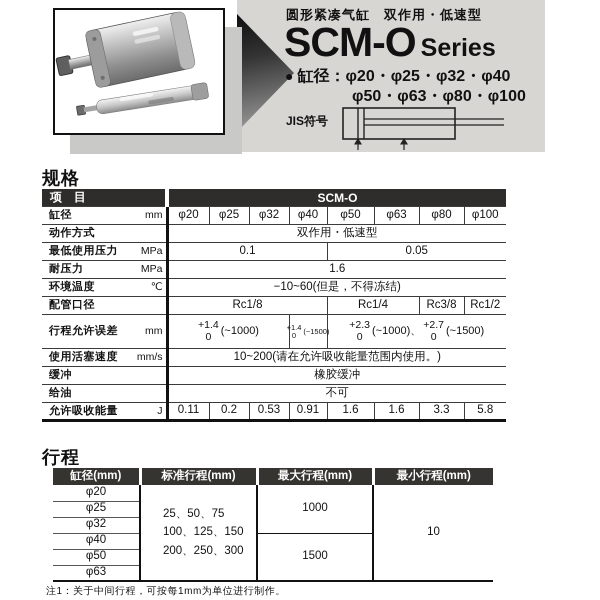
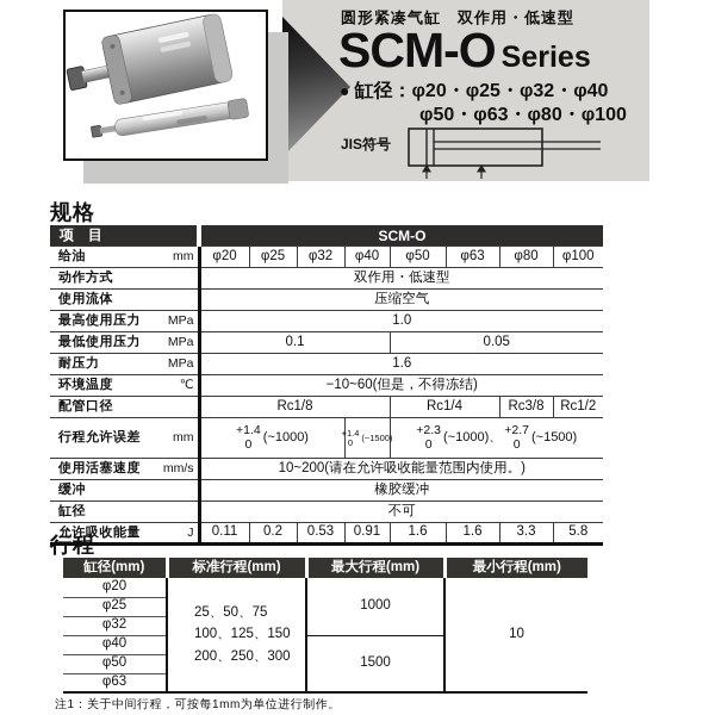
  圆形紧凑气缸 双作用・低速型
  SCM-O Series
  ● 缸径：φ20・φ25・φ32・φ40
  φ50・φ63・φ80・φ100
  JIS符号
  规格
  项 目	SCM-O
- 缸径 mm	φ20	φ25	φ32	φ40	φ50	φ63	φ80	φ100
+ 给油 mm	φ20	φ25	φ32	φ40	φ50	φ63	φ80	φ100
  动作方式	双作用・低速型
+ 使用流体	压缩空气
+ 最高使用压力 MPa	1.0
  最低使用压力 MPa	0.1	0.05
  耐压力 MPa	1.6
  环境温度 ℃	−10~60(但是，不得冻结)
  配管口径	Rc1/8	Rc1/4	Rc3/8	Rc1/2
  行程允许误差 mm	+1.40 (~1000)	+1.40 (~1500)	+2.30 (~1000)、 +2.70 (~1500)
  使用活塞速度 mm/s	10~200(请在允许吸收能量范围内使用。)
  缓冲	橡胶缓冲
- 给油	不可
+ 缸径	不可
  允许吸收能量 J	0.11	0.2	0.53	0.91	1.6	1.6	3.3	5.8
  行程
  缸径(mm)	标准行程(mm)	最大行程(mm)	最小行程(mm)
  φ20	25、50、75 100、125、150 200、250、300	1000	10
  φ25
  φ32
  φ40	1500
  φ50
  φ63
  注1：关于中间行程，可按每1mm为单位进行制作。
